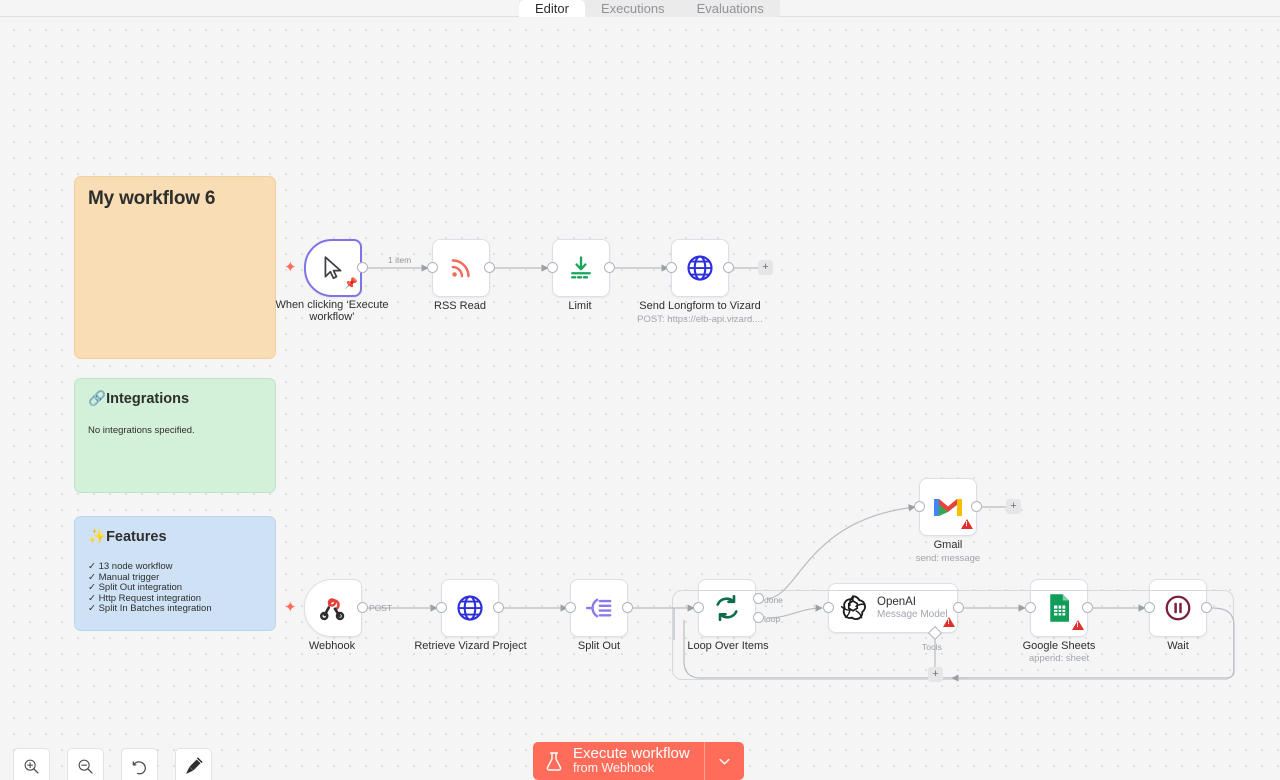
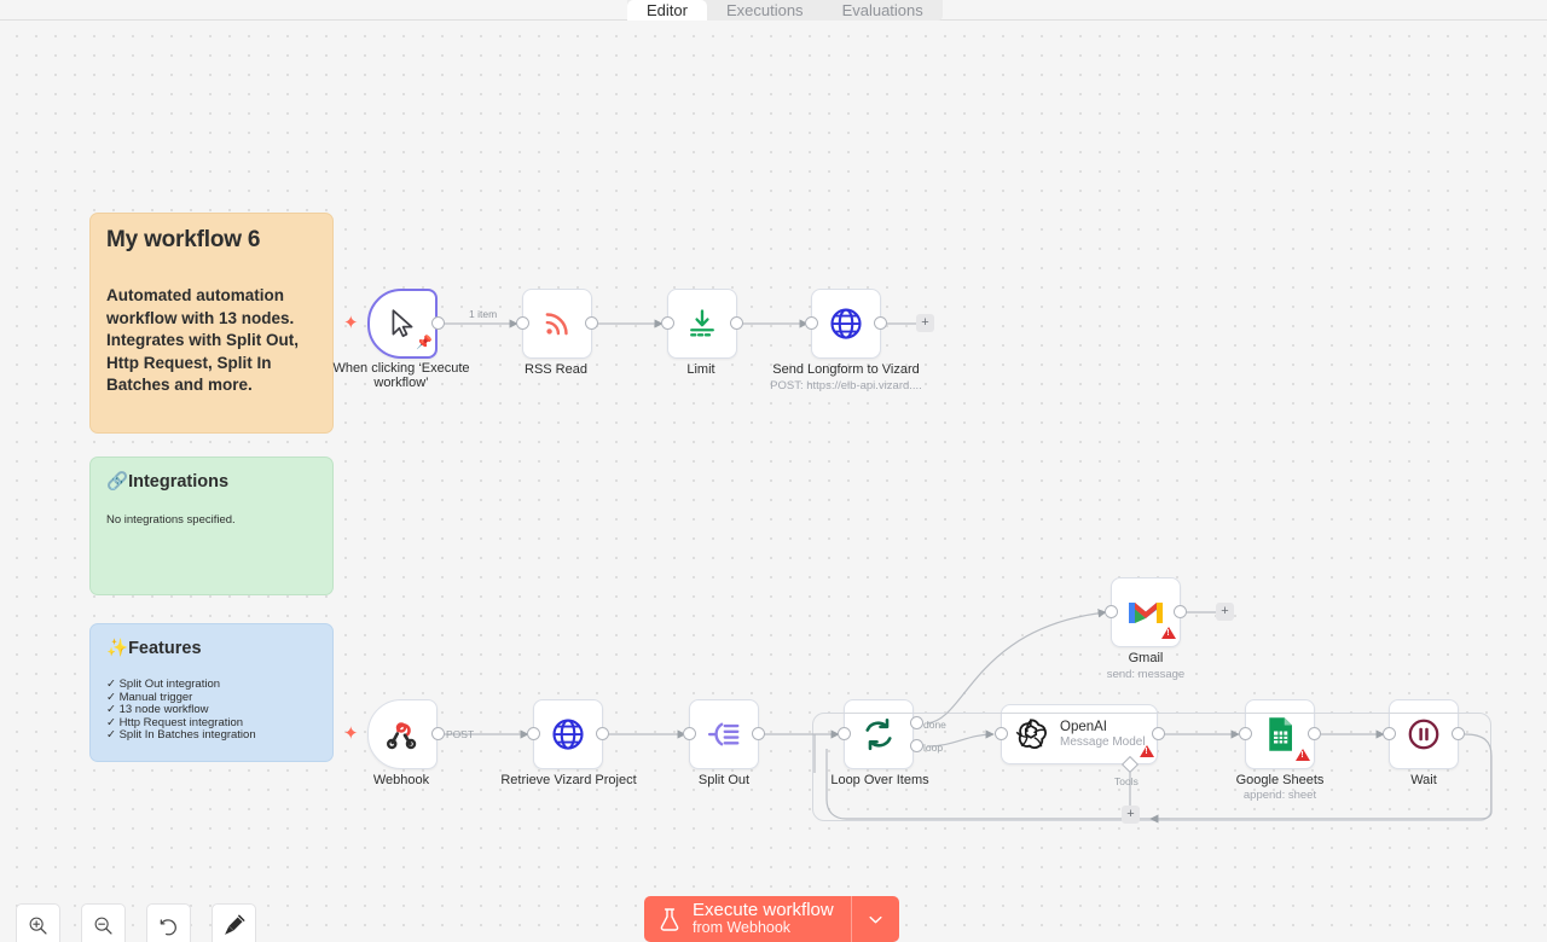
  Editor
  Executions
  Evaluations
  My workflow 6
+ Automated automation workflow with 13 nodes. Integrates with Split Out, Http Request, Split In Batches and more.
  🔗Integrations
  No integrations specified.
  ✨Features
- ✓ 13 node workflow
+ ✓ Split Out integration
  ✓ Manual trigger
- ✓ Split Out integration
+ ✓ 13 node workflow
  ✓ Http Request integration
  ✓ Split In Batches integration
  ✦
  📌
  When clicking ‘Execute workflow’
  1 item
  RSS Read
  Limit
  +
  Send Longform to Vizard
  POST: https://elb-api.vizard....
  ✦
  POST
  Webhook
  Retrieve Vizard Project
  Split Out
  done
  loop
  Loop Over Items
  +
  Gmail
  send: message
  OpenAI
  Message Model
  Tools
  +
  Google Sheets
  append: sheet
  Wait
  Execute workflow
  from Webhook
